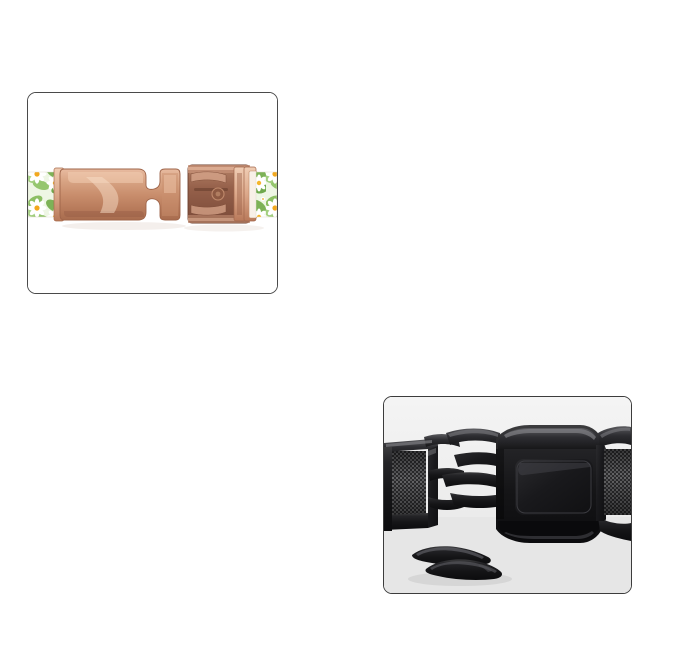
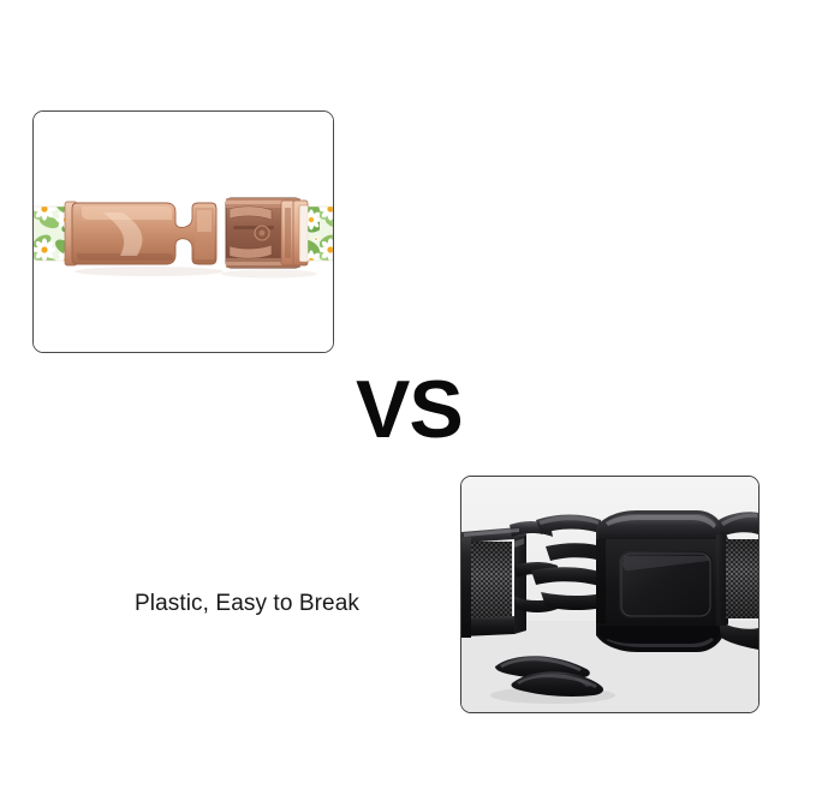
+ VS
+ Plastic, Easy to Break
